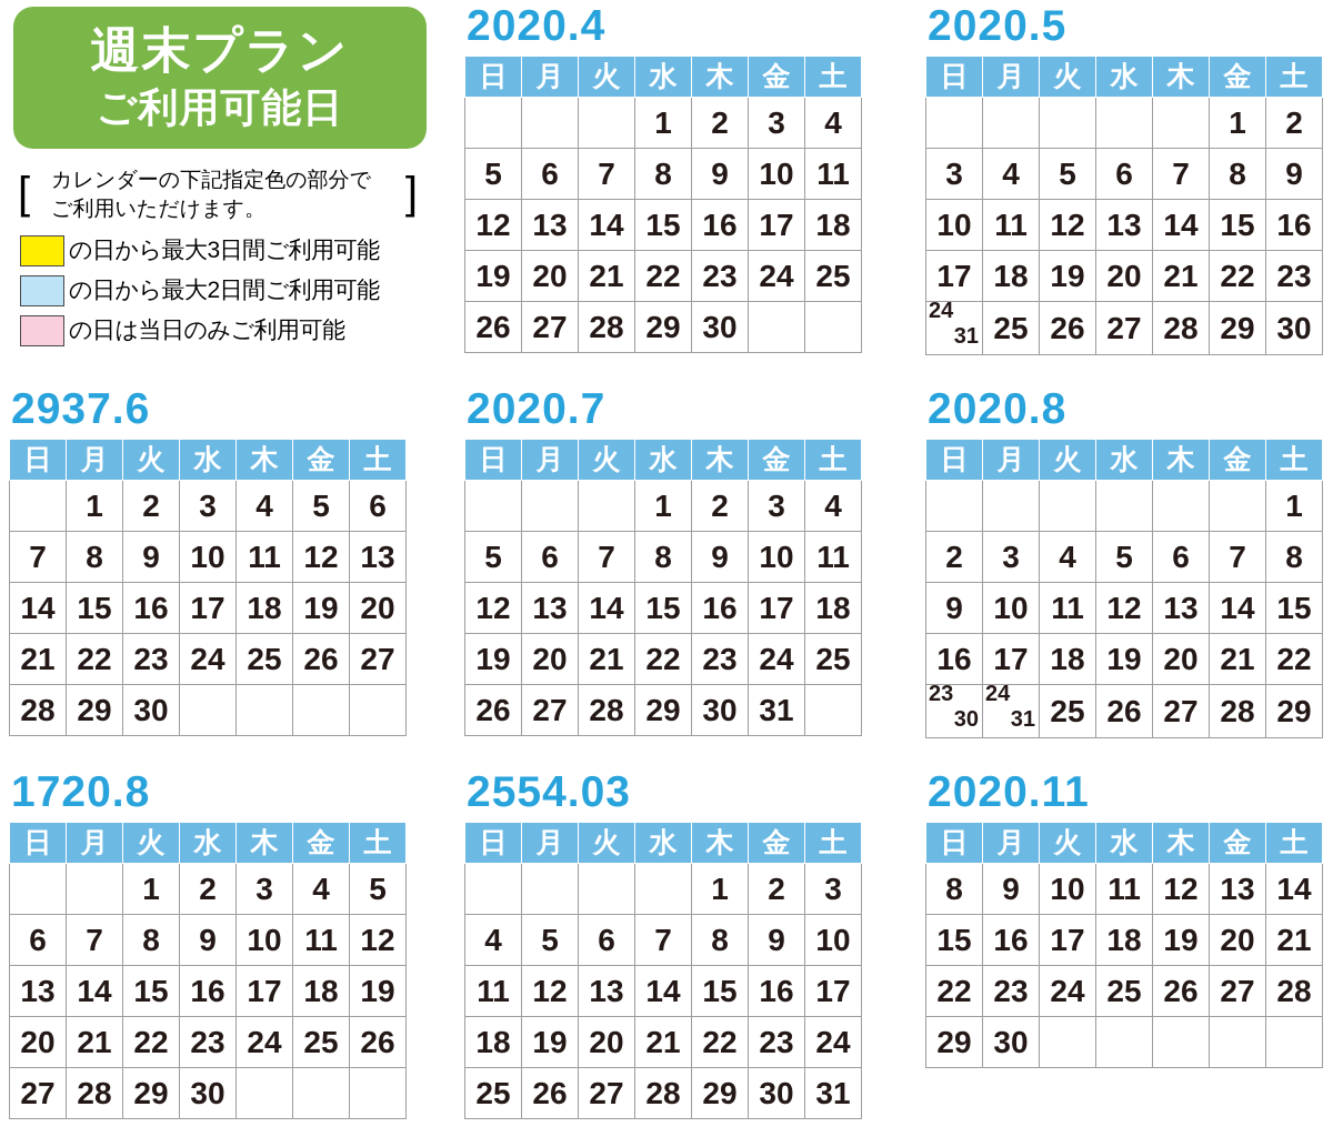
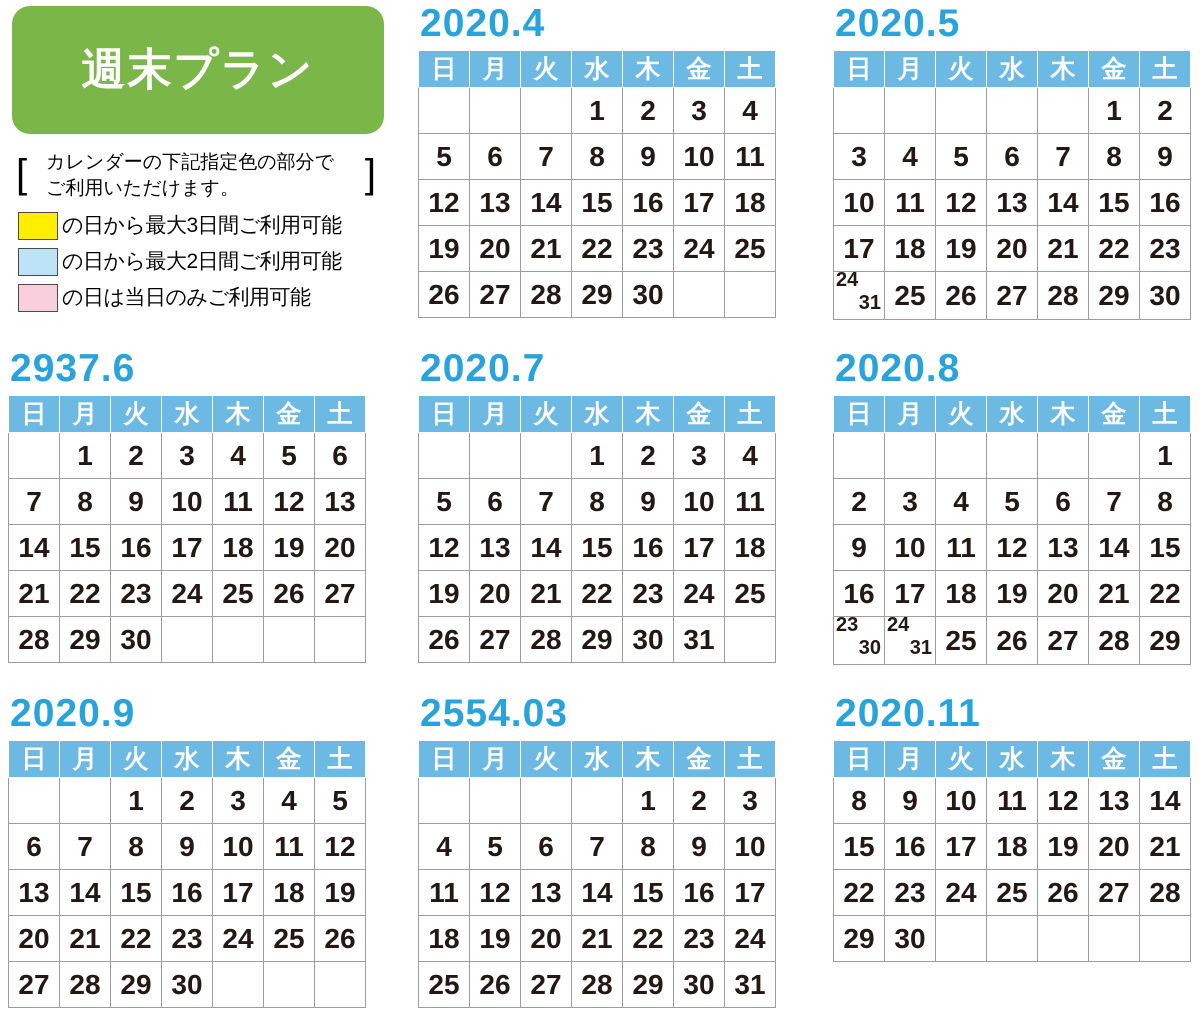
  週末プラン
- ご利用可能日
  [
  カレンダーの下記指定色の部分でご利用いただけます。
  ]
  の日から最大3日間ご利用可能
  の日から最大2日間ご利用可能
  の日は当日のみご利用可能
  2020.4
  日	月	火	水	木	金	土
  			1	2	3	4
  5	6	7	8	9	10	11
  12	13	14	15	16	17	18
  19	20	21	22	23	24	25
  26	27	28	29	30
  2020.5
  日	月	火	水	木	金	土
  					1	2
  3	4	5	6	7	8	9
  10	11	12	13	14	15	16
  17	18	19	20	21	22	23
  2431	25	26	27	28	29	30
  2937.6
  日	月	火	水	木	金	土
  	1	2	3	4	5	6
  7	8	9	10	11	12	13
  14	15	16	17	18	19	20
  21	22	23	24	25	26	27
  28	29	30
  2020.7
  日	月	火	水	木	金	土
  			1	2	3	4
  5	6	7	8	9	10	11
  12	13	14	15	16	17	18
  19	20	21	22	23	24	25
  26	27	28	29	30	31
  2020.8
  日	月	火	水	木	金	土
  						1
  2	3	4	5	6	7	8
  9	10	11	12	13	14	15
  16	17	18	19	20	21	22
  2330	2431	25	26	27	28	29
- 1720.8
+ 2020.9
  日	月	火	水	木	金	土
  		1	2	3	4	5
  6	7	8	9	10	11	12
  13	14	15	16	17	18	19
  20	21	22	23	24	25	26
  27	28	29	30
  2554.03
  日	月	火	水	木	金	土
  				1	2	3
  4	5	6	7	8	9	10
  11	12	13	14	15	16	17
  18	19	20	21	22	23	24
  25	26	27	28	29	30	31
  2020.11
  日	月	火	水	木	金	土
  8	9	10	11	12	13	14
  15	16	17	18	19	20	21
  22	23	24	25	26	27	28
  29	30
